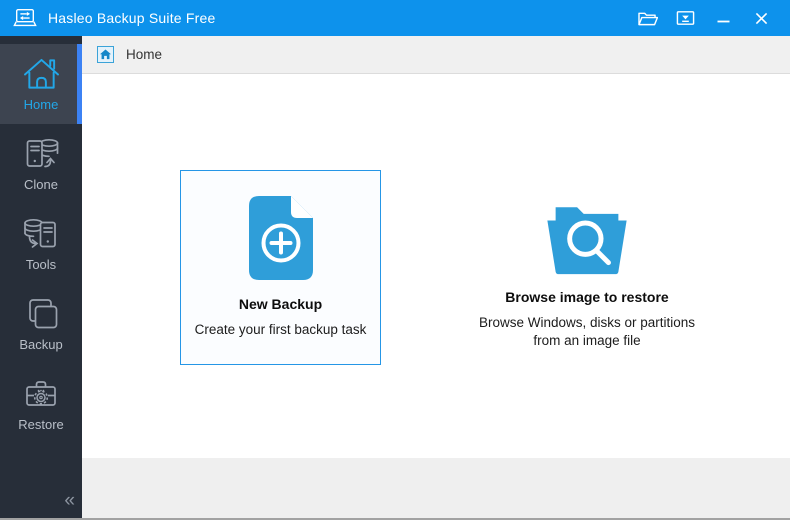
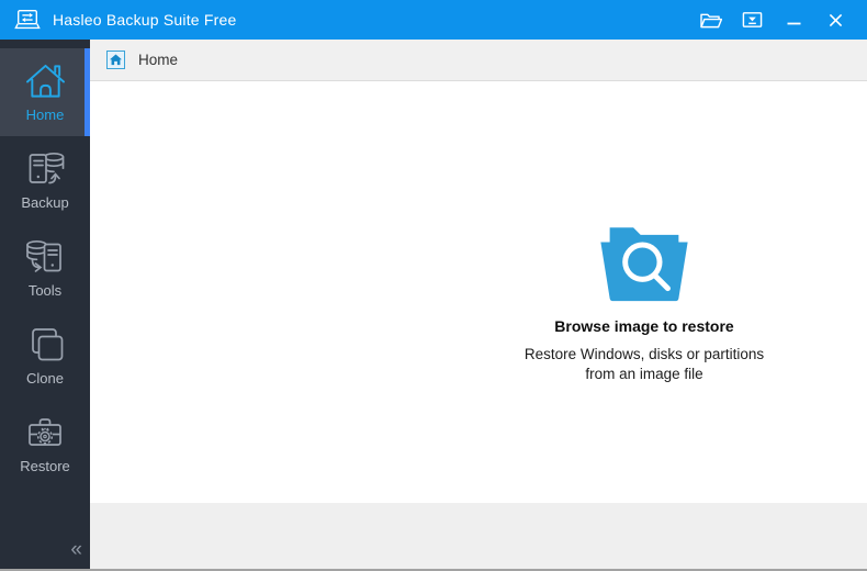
  Hasleo Backup Suite Free
  Home
- Clone
+ Backup
  Tools
- Backup
+ Clone
  Restore
  «
  Home
- New Backup
- Create your first backup task
  Browse image to restore
- Browse Windows, disks or partitions
+ Restore Windows, disks or partitions
  from an image file
